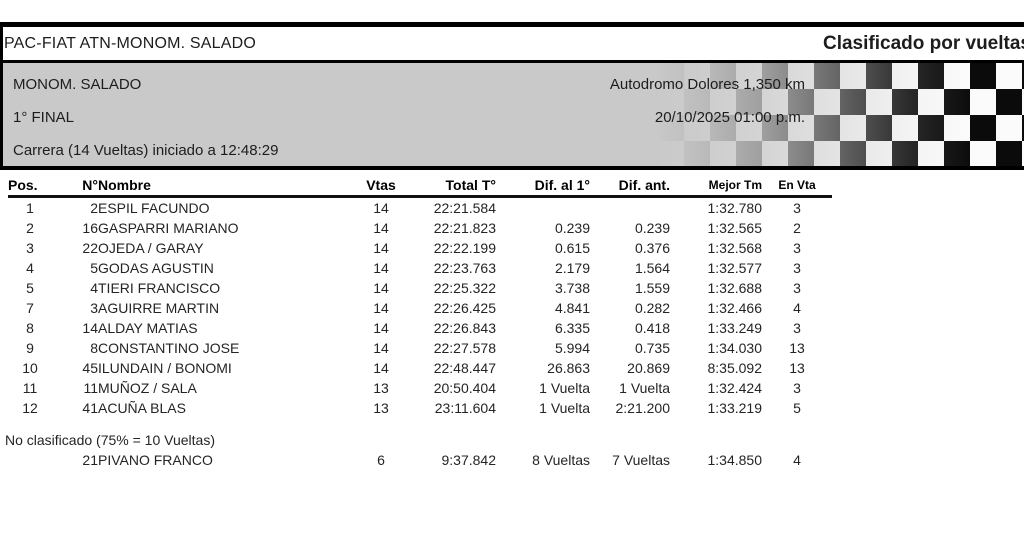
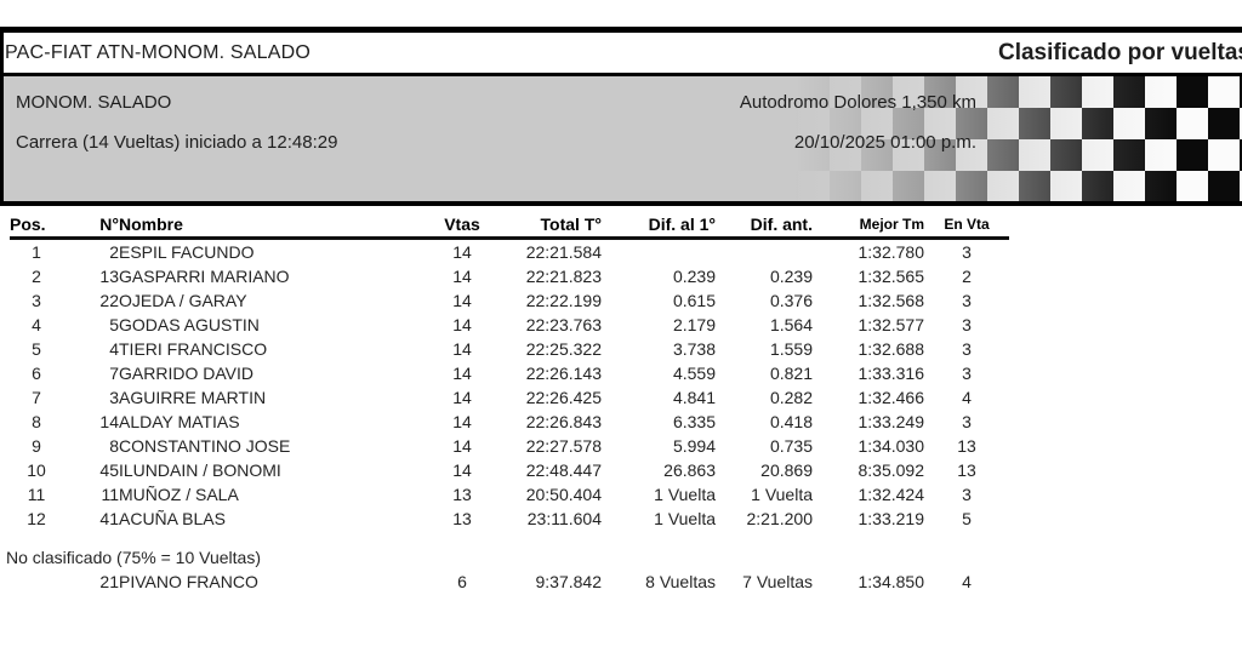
  PAC-FIAT ATN-MONOM. SALADO
  Clasificado por vuelta
  MONOM. SALADO
- 1° FINAL
  Carrera (14 Vueltas) iniciado a 12:48:29
  Autodromo Dolores 1,350 km
  20/10/2025 01:00 p.m.
  Pos.	N°	Nombre	Vtas	Total T°	Dif. al 1°	Dif. ant.	Mejor Tm	En Vta
  1	2	ESPIL FACUNDO	14	22:21.584			1:32.780	3
- 2	16	GASPARRI MARIANO	14	22:21.823	0.239	0.239	1:32.565	2
+ 2	13	GASPARRI MARIANO	14	22:21.823	0.239	0.239	1:32.565	2
  3	22	OJEDA / GARAY	14	22:22.199	0.615	0.376	1:32.568	3
  4	5	GODAS AGUSTIN	14	22:23.763	2.179	1.564	1:32.577	3
  5	4	TIERI FRANCISCO	14	22:25.322	3.738	1.559	1:32.688	3
+ 6	7	GARRIDO DAVID	14	22:26.143	4.559	0.821	1:33.316	3
  7	3	AGUIRRE MARTIN	14	22:26.425	4.841	0.282	1:32.466	4
  8	14	ALDAY MATIAS	14	22:26.843	6.335	0.418	1:33.249	3
  9	8	CONSTANTINO JOSE	14	22:27.578	5.994	0.735	1:34.030	13
  10	45	ILUNDAIN / BONOMI	14	22:48.447	26.863	20.869	8:35.092	13
  11	11	MUÑOZ / SALA	13	20:50.404	1 Vuelta	1 Vuelta	1:32.424	3
  12	41	ACUÑA BLAS	13	23:11.604	1 Vuelta	2:21.200	1:33.219	5
  No clasificado (75% = 10 Vueltas)
  	21	PIVANO FRANCO	6	9:37.842	8 Vueltas	7 Vueltas	1:34.850	4
